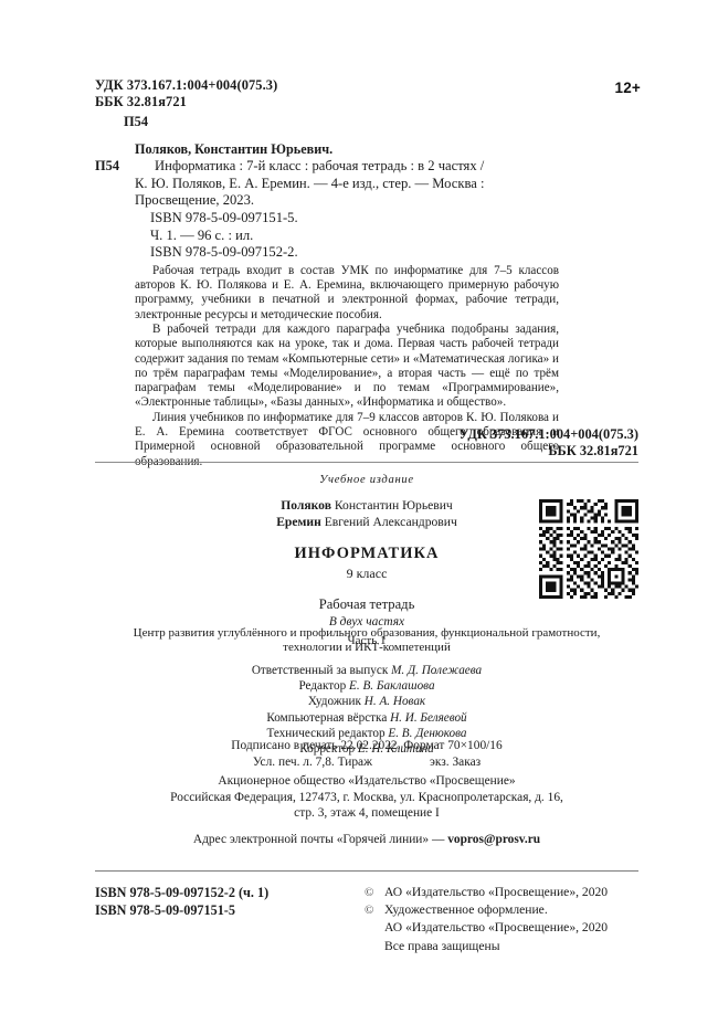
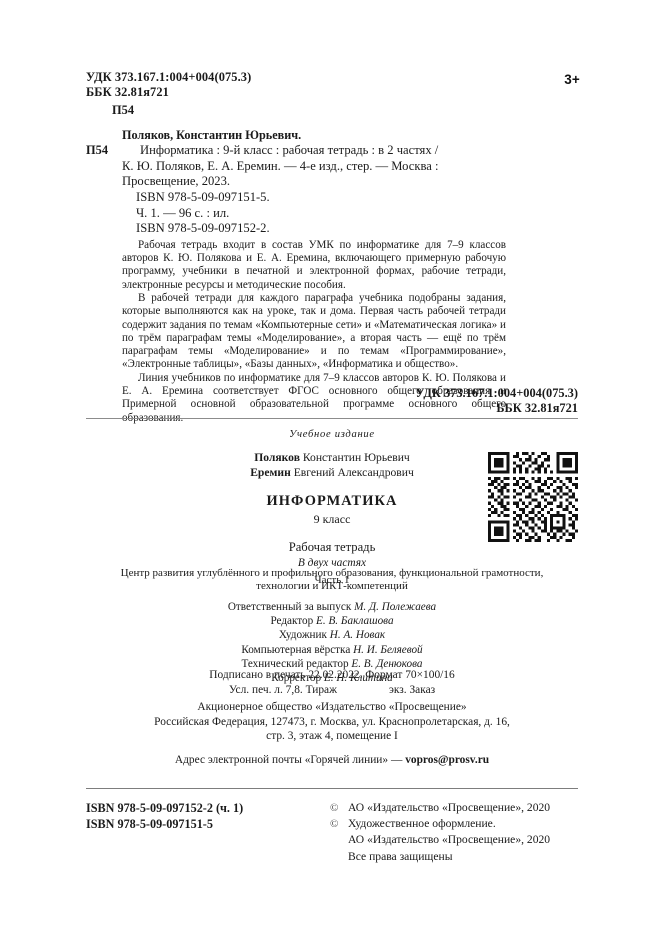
  УДК 373.167.1:004+004(075.3)
  ББК 32.81я721
  П54
- 12+
+ 3+
  Поляков, Константин Юрьевич.
  П54
- Информатика : 7-й класс : рабочая тетрадь : в 2 частях /
+ Информатика : 9-й класс : рабочая тетрадь : в 2 частях /
  К. Ю. Поляков, Е. А. Еремин. — 4-е изд., стер. — Москва :
  Просвещение, 2023.
  ISBN 978-5-09-097151-5.
  Ч. 1. — 96 с. : ил.
  ISBN 978-5-09-097152-2.
- Рабочая тетрадь входит в состав УМК по информатике для 7–5 классов авторов К. Ю. Полякова и Е. А. Еремина, включающего примерную рабочую программу, учебники в печатной и электронной формах, рабочие тетради, электронные ресурсы и методические пособия.
+ Рабочая тетрадь входит в состав УМК по информатике для 7–9 классов авторов К. Ю. Полякова и Е. А. Еремина, включающего примерную рабочую программу, учебники в печатной и электронной формах, рабочие тетради, электронные ресурсы и методические пособия.
  В рабочей тетради для каждого параграфа учебника подобраны задания, которые выполняются как на уроке, так и дома. Первая часть рабочей тетради содержит задания по темам «Компьютерные сети» и «Математическая логика» и по трём параграфам темы «Моделирование», а вторая часть — ещё по трём параграфам темы «Моделирование» и по темам «Программирование», «Электронные таблицы», «Базы данных», «Информатика и общество».
  Линия учебников по информатике для 7–9 классов авторов К. Ю. Полякова и Е. А. Еремина соответствует ФГОС основного общего образования и Примерной основной образовательной программе основного общего
  УДК 373.167.1:004+004(075.3)
  ББК 32.81я721
  Учебное издание
  Поляков Константин Юрьевич
  Еремин Евгений Александрович
  ИНФОРМАТИКА
  9 класс
  Рабочая тетрадь
  В двух частях
  Часть 1
  Центр развития углублённого и профильного образования, функциональной грамотности,
  технологии и ИКТ-компетенций
  Ответственный за выпуск М. Д. Полежаева
  Редактор Е. В. Баклашова
  Художник Н. А. Новак
  Компьютерная вёрстка Н. И. Беляевой
  Технический редактор Е. В. Денюкова
  Корректор Е. Н. Клитина
  Подписано в печать 22.02.2022. Формат 70×100/16
  Усл. печ. л. 7,8. Тираж экз. Заказ
  Акционерное общество «Издательство «Просвещение»
  Российская Федерация, 127473, г. Москва, ул. Краснопролетарская, д. 16,
  стр. 3, этаж 4, помещение I
  Адрес электронной почты «Горячей линии» — vopros@prosv.ru
  ISBN 978-5-09-097152-2 (ч. 1)
  ISBN 978-5-09-097151-5
  ©
  АО «Издательство «Просвещение», 2020
  ©
  Художественное оформление.
  АО «Издательство «Просвещение», 2020
  Все права защищены
